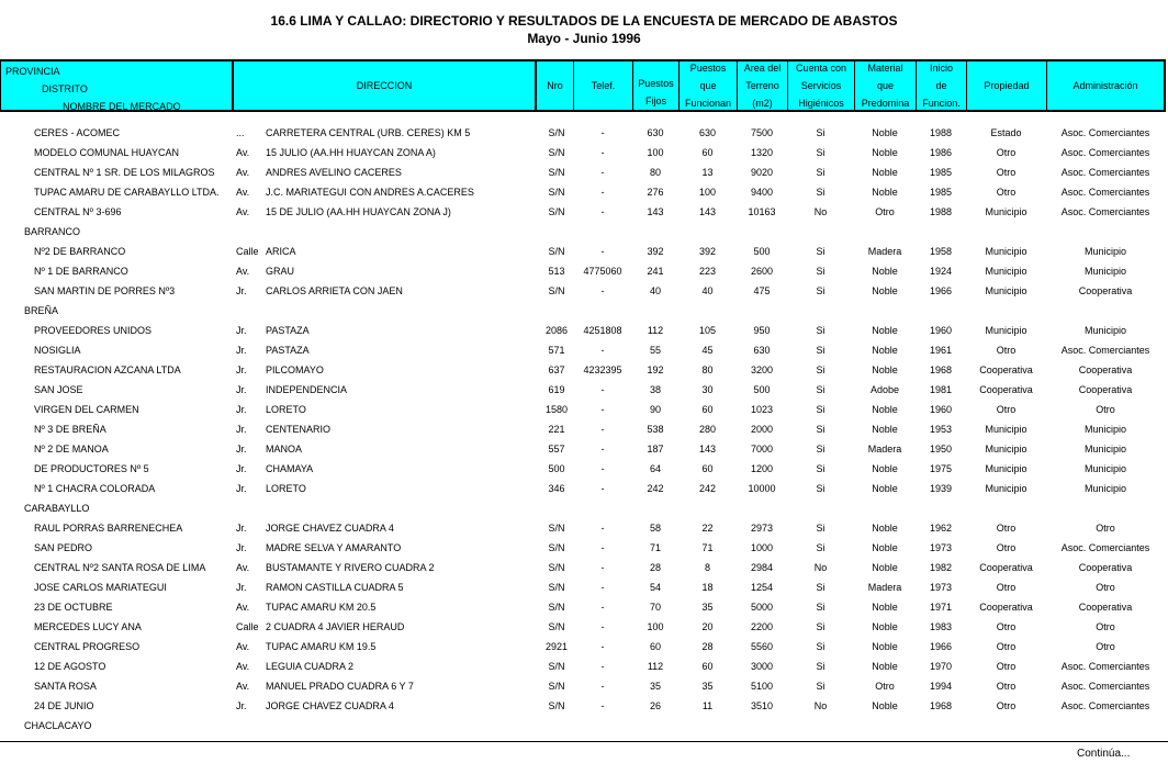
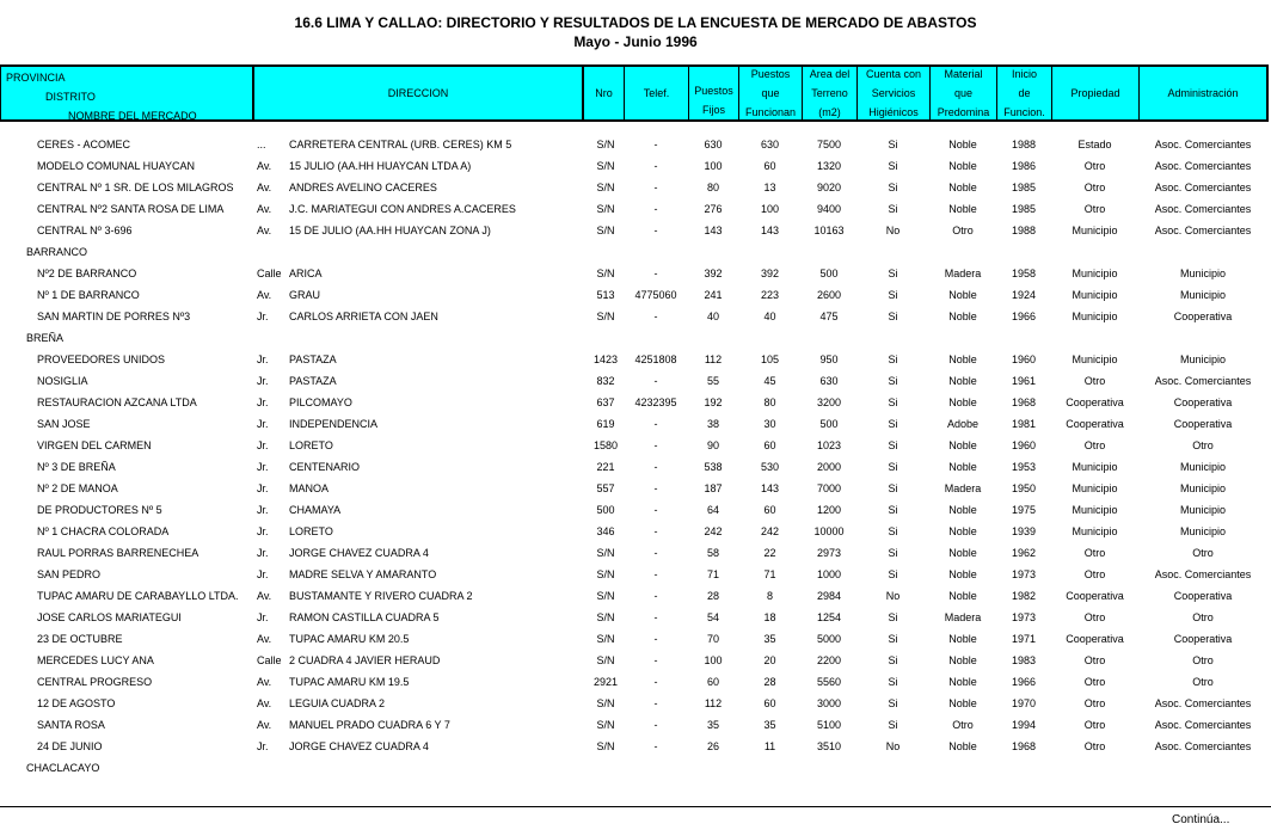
  16.6 LIMA Y CALLAO: DIRECTORIO Y RESULTADOS DE LA ENCUESTA DE MERCADO DE ABASTOS
  Mayo - Junio 1996
  PROVINCIA
  DISTRITO
  NOMBRE DEL MERCADO
  DIRECCION
  Nro
  Telef.
  Puestos
  Fijos
  Puestos
  que
  Funcionan
  Area del
  Terreno
  (m2)
  Cuenta con
  Servicios
  Higiénicos
  Material
  que
  Predomina
  Inicio
  de
  Funcion.
  Propiedad
  Administración
  CERES - ACOMEC
  ...
  CARRETERA CENTRAL (URB. CERES) KM 5
  S/N
  -
  630
  630
  7500
  Si
  Noble
  1988
  Estado
  Asoc. Comerciantes
  MODELO COMUNAL HUAYCAN
  Av.
- 15 JULIO (AA.HH HUAYCAN ZONA A)
+ 15 JULIO (AA.HH HUAYCAN LTDA A)
  S/N
  -
  100
  60
  1320
  Si
  Noble
  1986
  Otro
  Asoc. Comerciantes
  CENTRAL Nº 1 SR. DE LOS MILAGROS
  Av.
  ANDRES AVELINO CACERES
  S/N
  -
  80
  13
  9020
  Si
  Noble
  1985
  Otro
  Asoc. Comerciantes
- TUPAC AMARU DE CARABAYLLO LTDA.
+ CENTRAL Nº2 SANTA ROSA DE LIMA
  Av.
  J.C. MARIATEGUI CON ANDRES A.CACERES
  S/N
  -
  276
  100
  9400
  Si
  Noble
  1985
  Otro
  Asoc. Comerciantes
  CENTRAL Nº 3-696
  Av.
  15 DE JULIO (AA.HH HUAYCAN ZONA J)
  S/N
  -
  143
  143
  10163
  No
  Otro
  1988
  Municipio
  Asoc. Comerciantes
  BARRANCO
  Nº2 DE BARRANCO
  Calle
  ARICA
  S/N
  -
  392
  392
  500
  Si
  Madera
  1958
  Municipio
  Municipio
  Nº 1 DE BARRANCO
  Av.
  GRAU
  513
  4775060
  241
  223
  2600
  Si
  Noble
  1924
  Municipio
  Municipio
  SAN MARTIN DE PORRES Nº3
  Jr.
  CARLOS ARRIETA CON JAEN
  S/N
  -
  40
  40
  475
  Si
  Noble
  1966
  Municipio
  Cooperativa
  BREÑA
  PROVEEDORES UNIDOS
  Jr.
  PASTAZA
- 2086
+ 1423
  4251808
  112
  105
  950
  Si
  Noble
  1960
  Municipio
  Municipio
  NOSIGLIA
  Jr.
  PASTAZA
- 571
+ 832
  -
  55
  45
  630
  Si
  Noble
  1961
  Otro
  Asoc. Comerciantes
  RESTAURACION AZCANA LTDA
  Jr.
  PILCOMAYO
  637
  4232395
  192
  80
  3200
  Si
  Noble
  1968
  Cooperativa
  Cooperativa
  SAN JOSE
  Jr.
  INDEPENDENCIA
  619
  -
  38
  30
  500
  Si
  Adobe
  1981
  Cooperativa
  Cooperativa
  VIRGEN DEL CARMEN
  Jr.
  LORETO
  1580
  -
  90
  60
  1023
  Si
  Noble
  1960
  Otro
  Otro
  Nº 3 DE BREÑA
  Jr.
  CENTENARIO
  221
  -
  538
- 280
+ 530
  2000
  Si
  Noble
  1953
  Municipio
  Municipio
  Nº 2 DE MANOA
  Jr.
  MANOA
  557
  -
  187
  143
  7000
  Si
  Madera
  1950
  Municipio
  Municipio
  DE PRODUCTORES Nº 5
  Jr.
  CHAMAYA
  500
  -
  64
  60
  1200
  Si
  Noble
  1975
  Municipio
  Municipio
  Nº 1 CHACRA COLORADA
  Jr.
  LORETO
  346
  -
  242
  242
  10000
  Si
  Noble
  1939
  Municipio
  Municipio
- CARABAYLLO
  RAUL PORRAS BARRENECHEA
  Jr.
  JORGE CHAVEZ CUADRA 4
  S/N
  -
  58
  22
  2973
  Si
  Noble
  1962
  Otro
  Otro
  SAN PEDRO
  Jr.
  MADRE SELVA Y AMARANTO
  S/N
  -
  71
  71
  1000
  Si
  Noble
  1973
  Otro
  Asoc. Comerciantes
- CENTRAL Nº2 SANTA ROSA DE LIMA
+ TUPAC AMARU DE CARABAYLLO LTDA.
  Av.
  BUSTAMANTE Y RIVERO CUADRA 2
  S/N
  -
  28
  8
  2984
  No
  Noble
  1982
  Cooperativa
  Cooperativa
  JOSE CARLOS MARIATEGUI
  Jr.
  RAMON CASTILLA CUADRA 5
  S/N
  -
  54
  18
  1254
  Si
  Madera
  1973
  Otro
  Otro
  23 DE OCTUBRE
  Av.
  TUPAC AMARU KM 20.5
  S/N
  -
  70
  35
  5000
  Si
  Noble
  1971
  Cooperativa
  Cooperativa
  MERCEDES LUCY ANA
  Calle
  2 CUADRA 4 JAVIER HERAUD
  S/N
  -
  100
  20
  2200
  Si
  Noble
  1983
  Otro
  Otro
  CENTRAL PROGRESO
  Av.
  TUPAC AMARU KM 19.5
  2921
  -
  60
  28
  5560
  Si
  Noble
  1966
  Otro
  Otro
  12 DE AGOSTO
  Av.
  LEGUIA CUADRA 2
  S/N
  -
  112
  60
  3000
  Si
  Noble
  1970
  Otro
  Asoc. Comerciantes
  SANTA ROSA
  Av.
  MANUEL PRADO CUADRA 6 Y 7
  S/N
  -
  35
  35
  5100
  Si
  Otro
  1994
  Otro
  Asoc. Comerciantes
  24 DE JUNIO
  Jr.
  JORGE CHAVEZ CUADRA 4
  S/N
  -
  26
  11
  3510
  No
  Noble
  1968
  Otro
  Asoc. Comerciantes
  CHACLACAYO
  Continúa...
